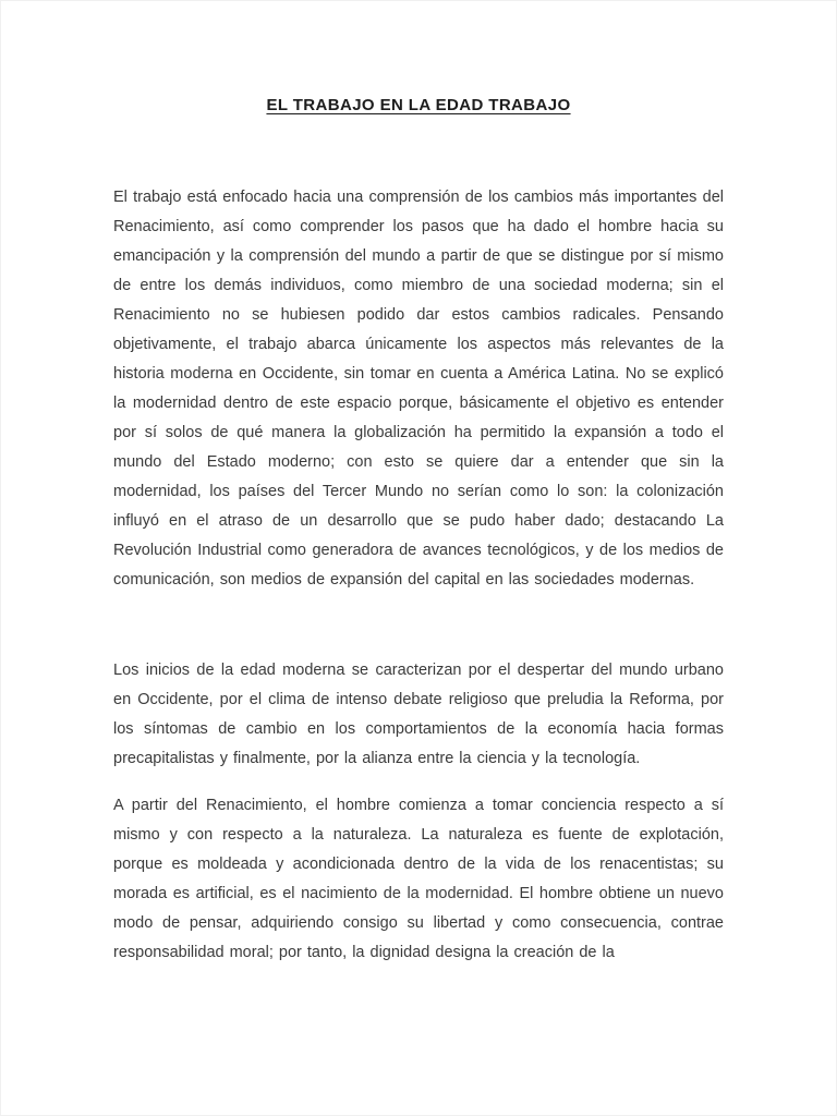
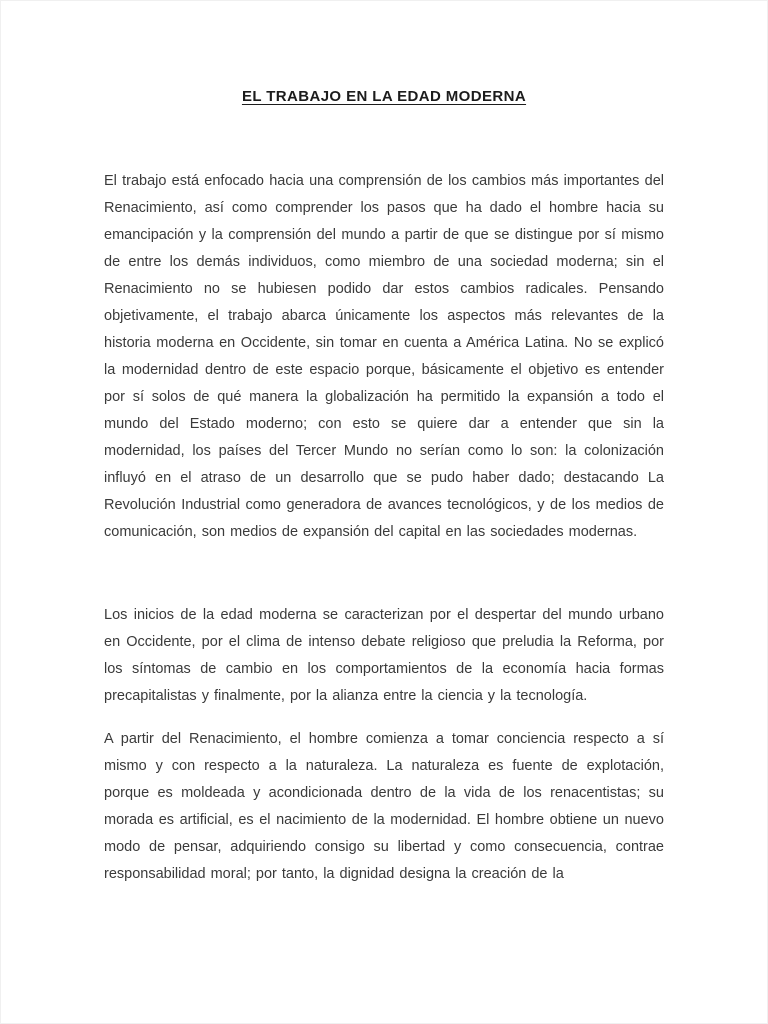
- EL TRABAJO EN LA EDAD TRABAJO
+ EL TRABAJO EN LA EDAD MODERNA
  El trabajo está enfocado hacia una comprensión de los cambios más importantes del Renacimiento, así como comprender los pasos que ha dado el hombre hacia su emancipación y la comprensión del mundo a partir de que se distingue por sí mismo de entre los demás individuos, como miembro de una sociedad moderna; sin el Renacimiento no se hubiesen podido dar estos cambios radicales. Pensando objetivamente, el trabajo abarca únicamente los aspectos más relevantes de la historia moderna en Occidente, sin tomar en cuenta a América Latina. No se explicó la modernidad dentro de este espacio porque, básicamente el objetivo es entender por sí solos de qué manera la globalización ha permitido la expansión a todo el mundo del Estado moderno; con esto se quiere dar a entender que sin la modernidad, los países del Tercer Mundo no serían como lo son: la colonización influyó en el atraso de un desarrollo que se pudo haber dado; destacando La Revolución Industrial como generadora de avances tecnológicos, y de los medios de comunicación, son medios de expansión del capital en las sociedades modernas.
  Los inicios de la edad moderna se caracterizan por el despertar del mundo urbano en Occidente, por el clima de intenso debate religioso que preludia la Reforma, por los síntomas de cambio en los comportamientos de la economía hacia formas precapitalistas y finalmente, por la alianza entre la ciencia y la tecnología.
  A partir del Renacimiento, el hombre comienza a tomar conciencia respecto a sí mismo y con respecto a la naturaleza. La naturaleza es fuente de explotación, porque es moldeada y acondicionada dentro de la vida de los renacentistas; su morada es artificial, es el nacimiento de la modernidad. El hombre obtiene un nuevo modo de pensar, adquiriendo consigo su libertad y como consecuencia, contrae responsabilidad moral; por tanto, la dignidad designa la creación de la
